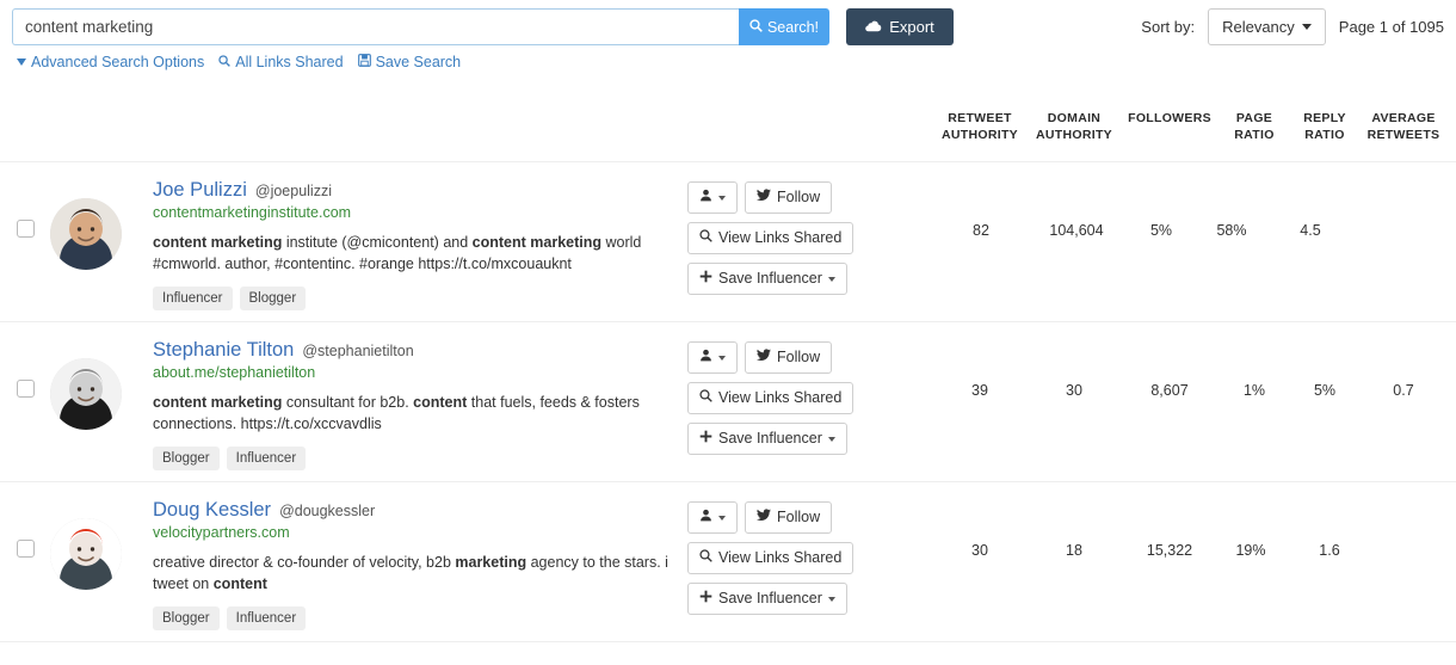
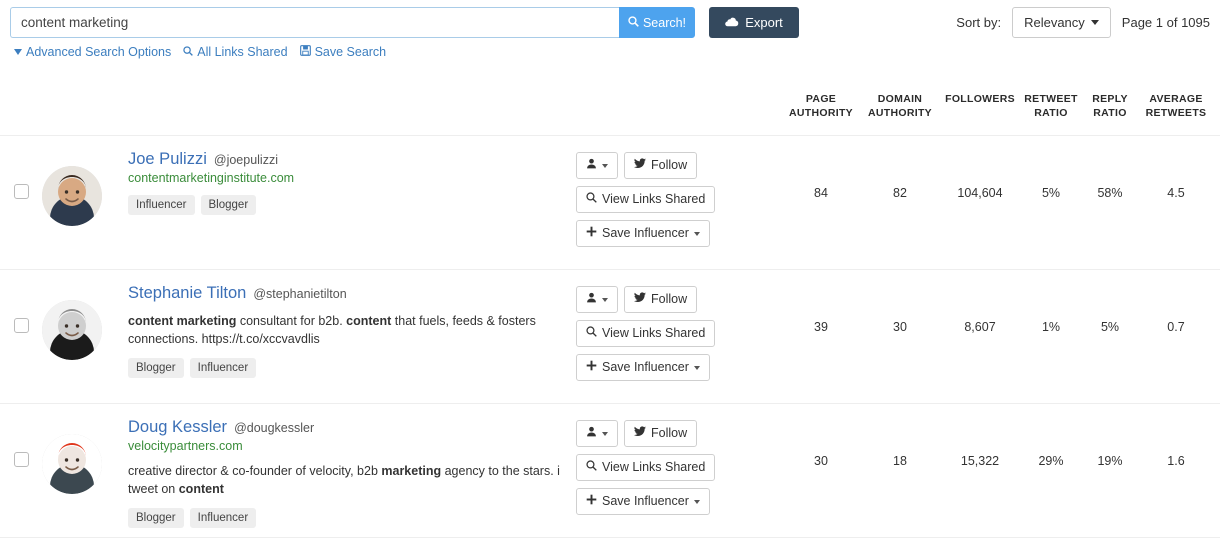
  content marketing
  Search!
  Export
  Sort by:
  Relevancy
  Page 1 of 1095
  Advanced Search Options
  All Links Shared
  Save Search
- RETWEET
+ PAGE
  AUTHORITY
  DOMAIN
  AUTHORITY
  FOLLOWERS
- PAGE
+ RETWEET
  RATIO
  REPLY
  RATIO
  AVERAGE
  RETWEETS
  Joe Pulizzi
  @joepulizzi
  contentmarketinginstitute.com
- content marketing institute (@cmicontent) and content marketing world #cmworld. author, #contentinc. #orange https://t.co/mxcouauknt
  Influencer
  Blogger
  Follow
  View Links Shared
  Save Influencer
+ 84
  82
  104,604
  5%
  58%
  4.5
  Stephanie Tilton
  @stephanietilton
- about.me/stephanietilton
  content marketing consultant for b2b. content that fuels, feeds & fosters connections. https://t.co/xccvavdlis
  Blogger
  Influencer
  Follow
  View Links Shared
  Save Influencer
  39
  30
  8,607
  1%
  5%
  0.7
  Doug Kessler
  @dougkessler
  velocitypartners.com
  creative director & co-founder of velocity, b2b marketing agency to the stars. i tweet on content
  Blogger
  Influencer
  Follow
  View Links Shared
  Save Influencer
  30
  18
  15,322
+ 29%
  19%
  1.6
